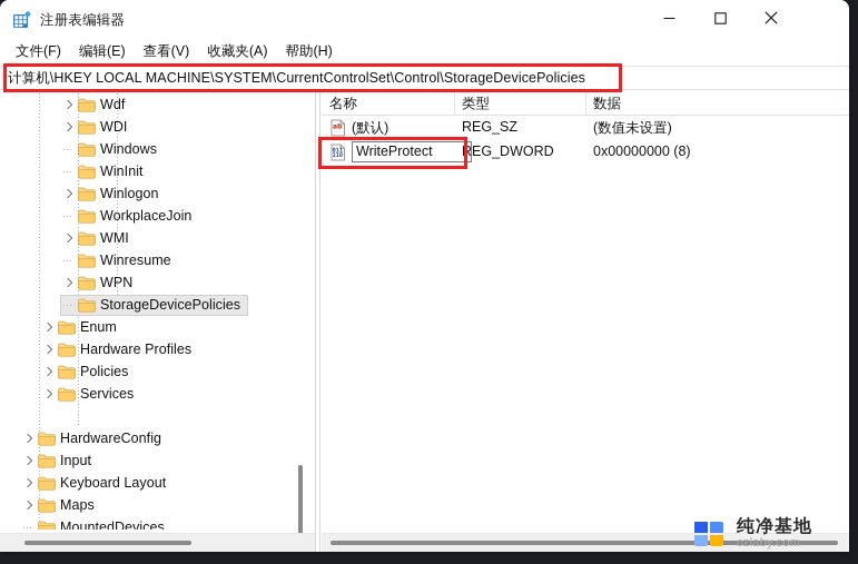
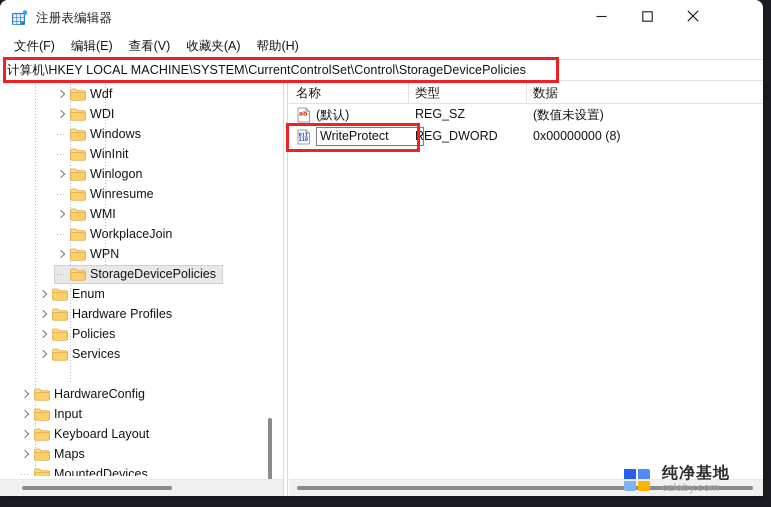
  注册表编辑器
  文件(F)
  编辑(E)
  查看(V)
  收藏夹(A)
  帮助(H)
  计算机\HKEY LOCAL MACHINE\SYSTEM\CurrentControlSet\Control\StorageDevicePolicies
  Wdf
  WDI
  Windows
  WinInit
  Winlogon
- WorkplaceJoin
+ Winresume
  WMI
- Winresume
+ WorkplaceJoin
  WPN
  StorageDevicePolicies
  Enum
  Hardware Profiles
  Policies
  Services
  HardwareConfig
  Input
  Keyboard Layout
  Maps
  MountedDevices
  名称
  类型
  数据
  (默认)
  REG_SZ
  (数值未设置)
  WriteProtect
  REG_DWORD
  0x00000000 (8)
  纯净基地
  czlaby.com
